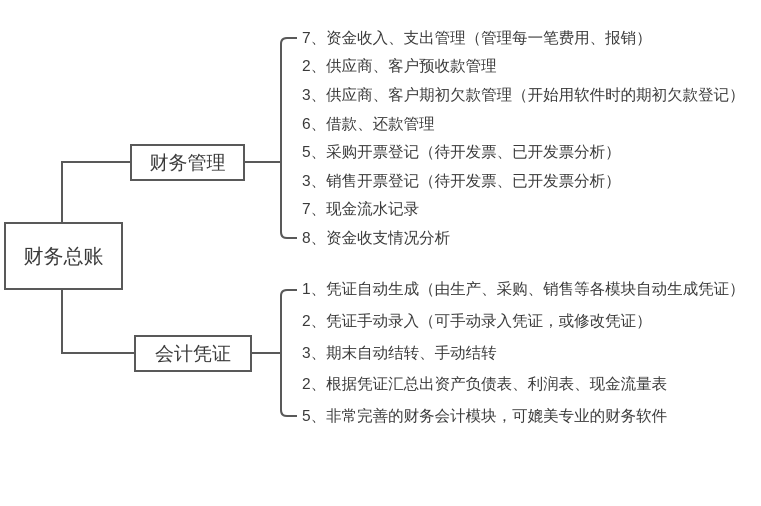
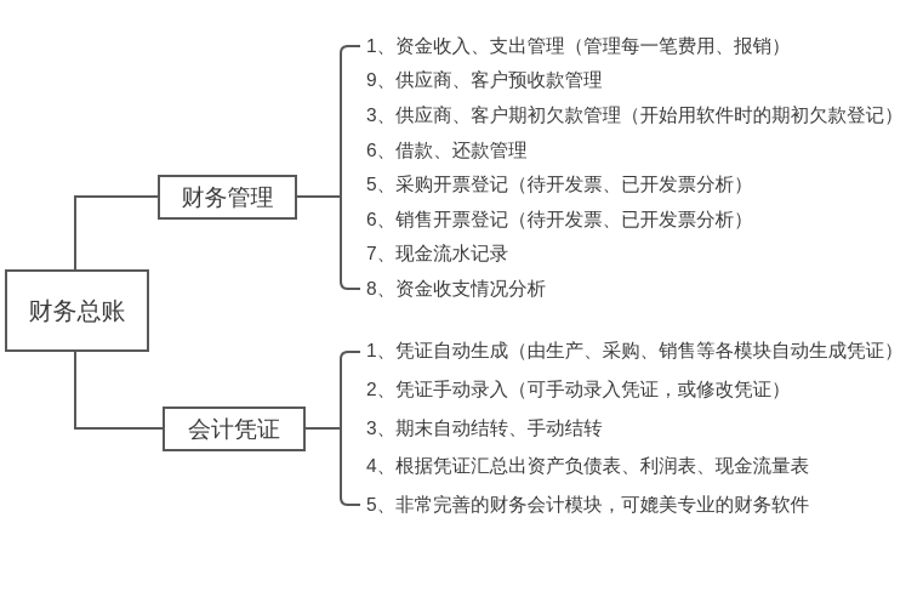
  财务总账
  财务管理
  会计凭证
- 7、资金收入、支出管理（管理每一笔费用、报销）
+ 1、资金收入、支出管理（管理每一笔费用、报销）
- 2、供应商、客户预收款管理
+ 9、供应商、客户预收款管理
  3、供应商、客户期初欠款管理（开始用软件时的期初欠款登记）
  6、借款、还款管理
  5、采购开票登记（待开发票、已开发票分析）
- 3、销售开票登记（待开发票、已开发票分析）
+ 6、销售开票登记（待开发票、已开发票分析）
  7、现金流水记录
  8、资金收支情况分析
  1、凭证自动生成（由生产、采购、销售等各模块自动生成凭证）
  2、凭证手动录入（可手动录入凭证，或修改凭证）
  3、期末自动结转、手动结转
- 2、根据凭证汇总出资产负债表、利润表、现金流量表
+ 4、根据凭证汇总出资产负债表、利润表、现金流量表
  5、非常完善的财务会计模块，可媲美专业的财务软件
